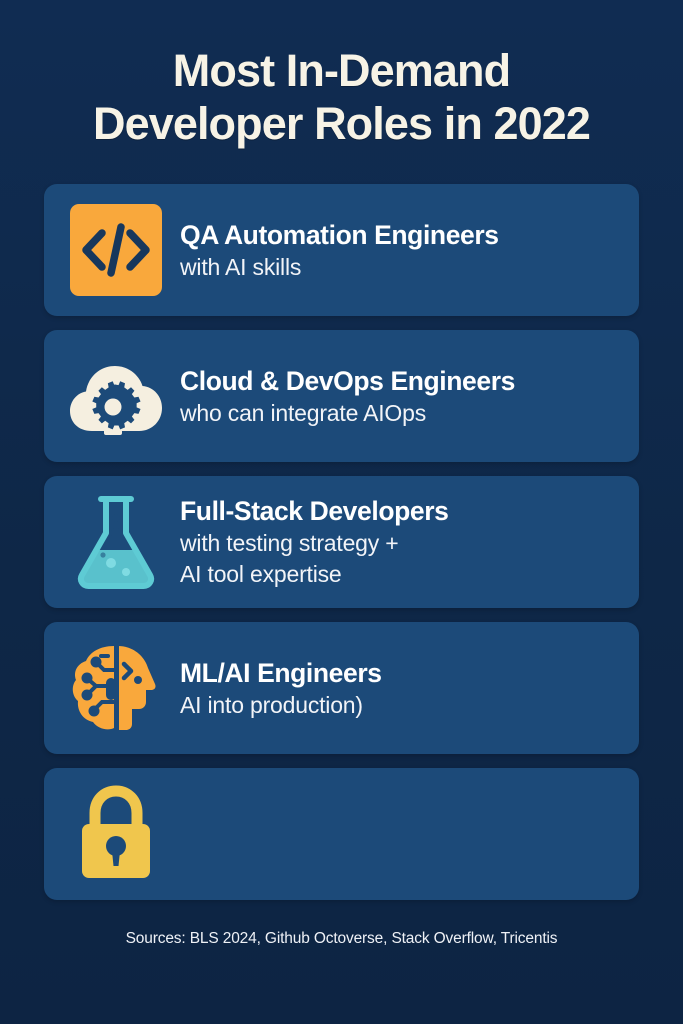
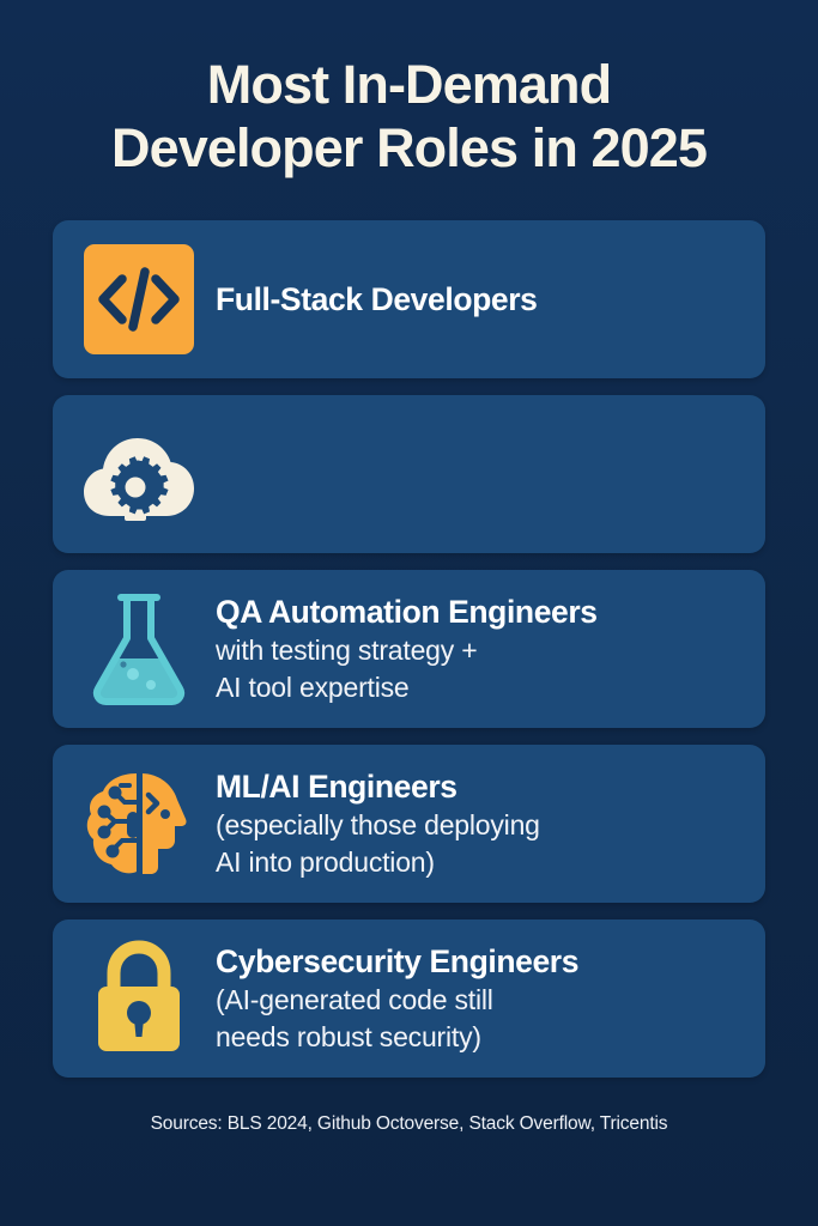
  Most In-Demand
- Developer Roles in 2022
+ Developer Roles in 2025
- QA Automation Engineers
+ Full-Stack Developers
- with AI skills
- Cloud & DevOps Engineers
- who can integrate AIOps
- Full-Stack Developers
+ QA Automation Engineers
  with testing strategy +
  AI tool expertise
  ML/AI Engineers
+ (especially those deploying
  AI into production)
+ Cybersecurity Engineers
+ (AI-generated code still
+ needs robust security)
  Sources: BLS 2024, Github Octoverse, Stack Overflow, Tricentis
